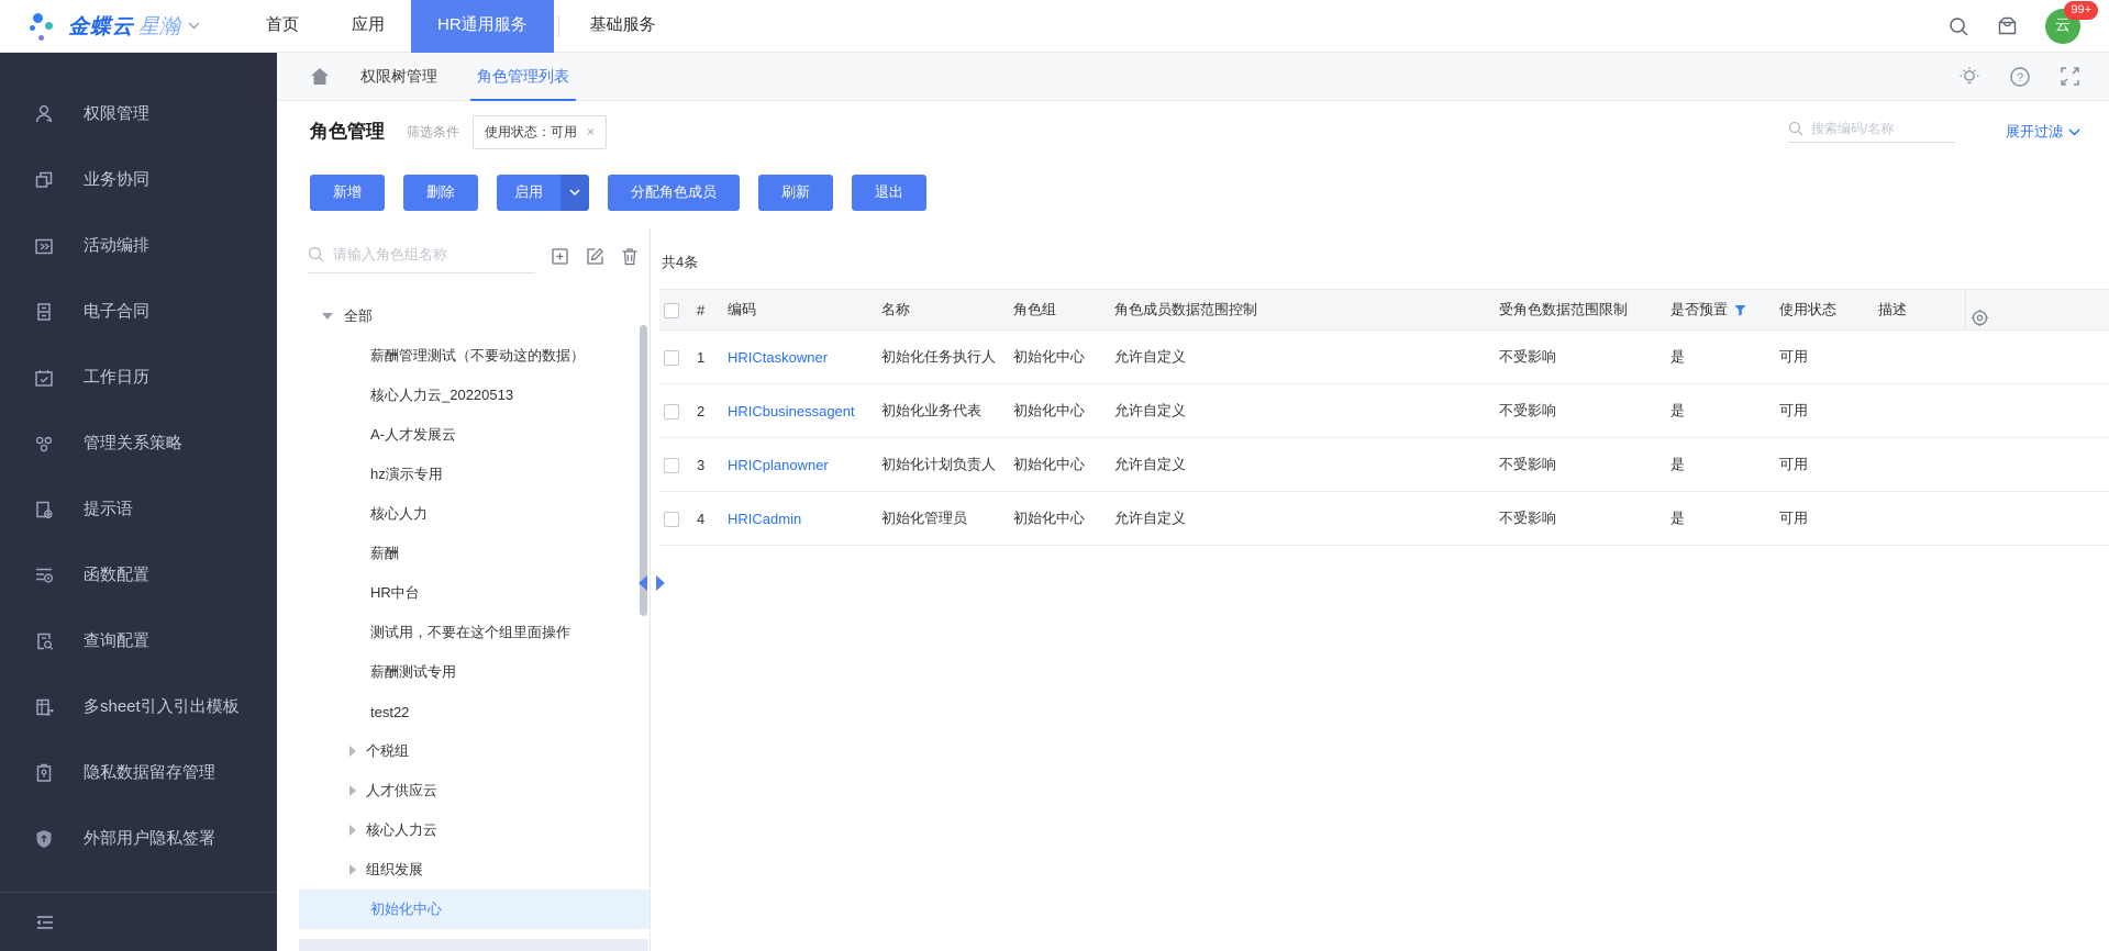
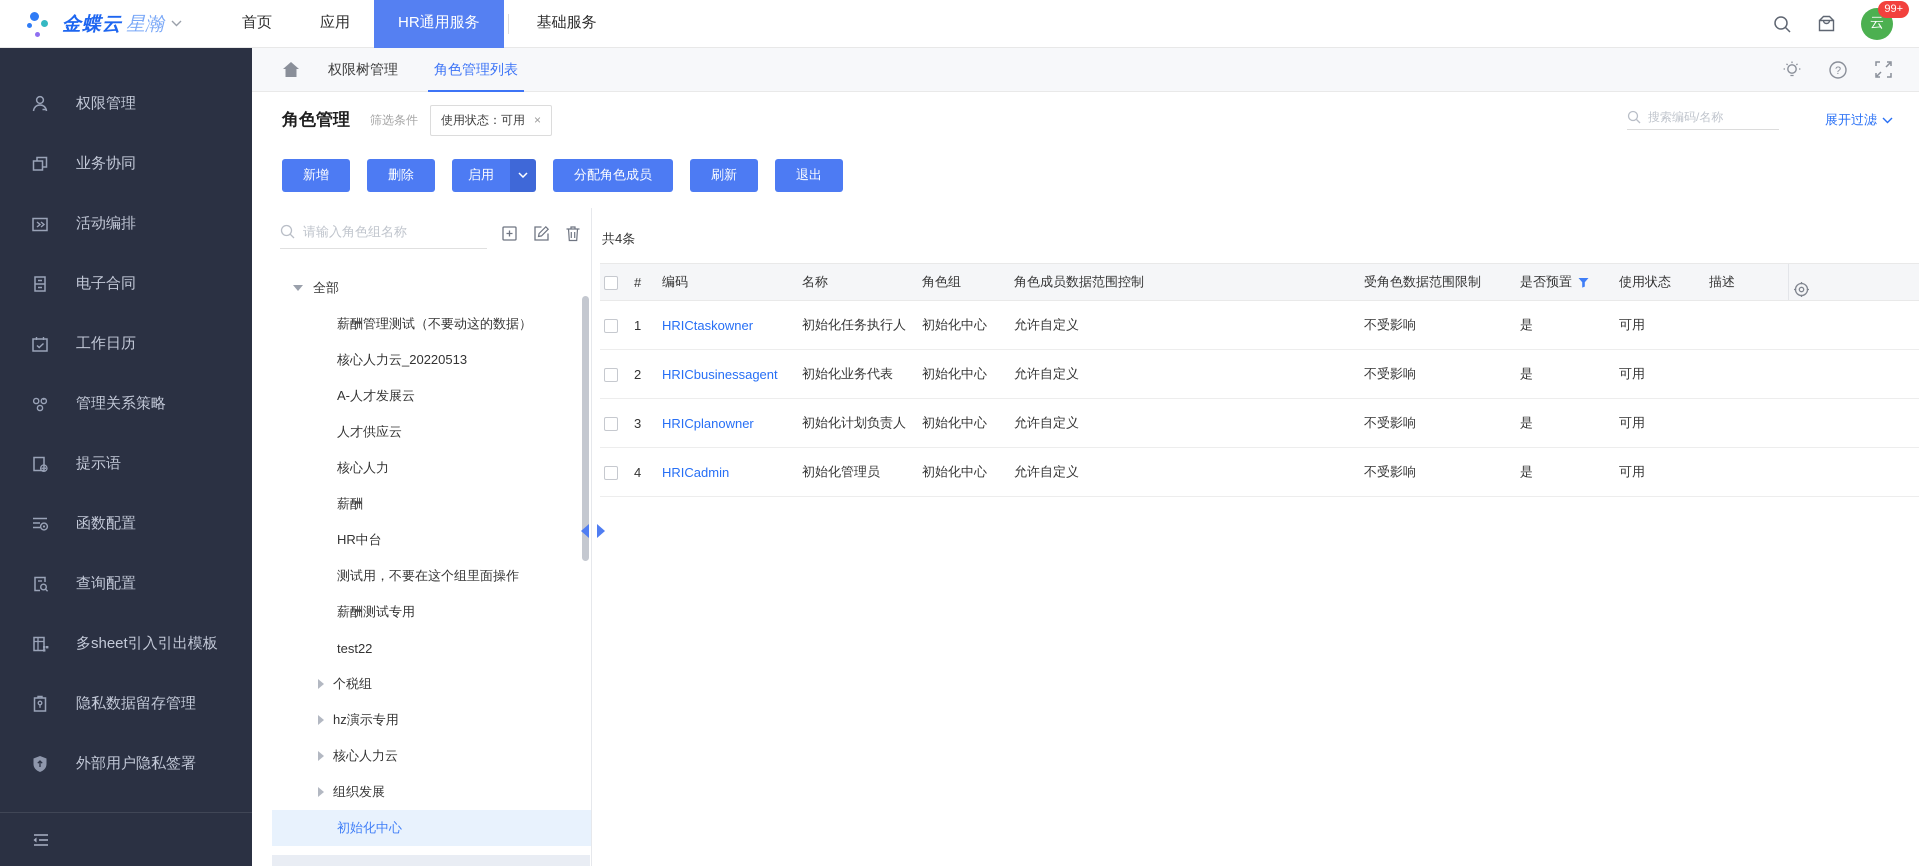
  金蝶云
  星瀚
  首页
  应用
  HR通用服务
  基础服务
  云
  99+
  权限管理
  业务协同
  活动编排
  电子合同
  工作日历
  管理关系策略
  提示语
  函数配置
  查询配置
  多sheet引入引出模板
  隐私数据留存管理
  外部用户隐私签署
  权限树管理
  角色管理列表
  ?
  角色管理
  筛选条件
  使用状态：可用
  ×
  搜索编码/名称
  展开过滤
  新增
  删除
  启用
  分配角色成员
  刷新
  退出
  请输入角色组名称
  全部
  薪酬管理测试（不要动这的数据）
  核心人力云_20220513
  A-人才发展云
- hz演示专用
+ 人才供应云
  核心人力
  薪酬
  HR中台
  测试用，不要在这个组里面操作
  薪酬测试专用
  test22
  个税组
- 人才供应云
+ hz演示专用
  核心人力云
  组织发展
  初始化中心
  共4条
  	#	编码	名称	角色组	角色成员数据范围控制	受角色数据范围限制	是否预置	使用状态	描述
  	1	HRICtaskowner	初始化任务执行人	初始化中心	允许自定义	不受影响	是	可用
  	2	HRICbusinessagent	初始化业务代表	初始化中心	允许自定义	不受影响	是	可用
  	3	HRICplanowner	初始化计划负责人	初始化中心	允许自定义	不受影响	是	可用
  	4	HRICadmin	初始化管理员	初始化中心	允许自定义	不受影响	是	可用
